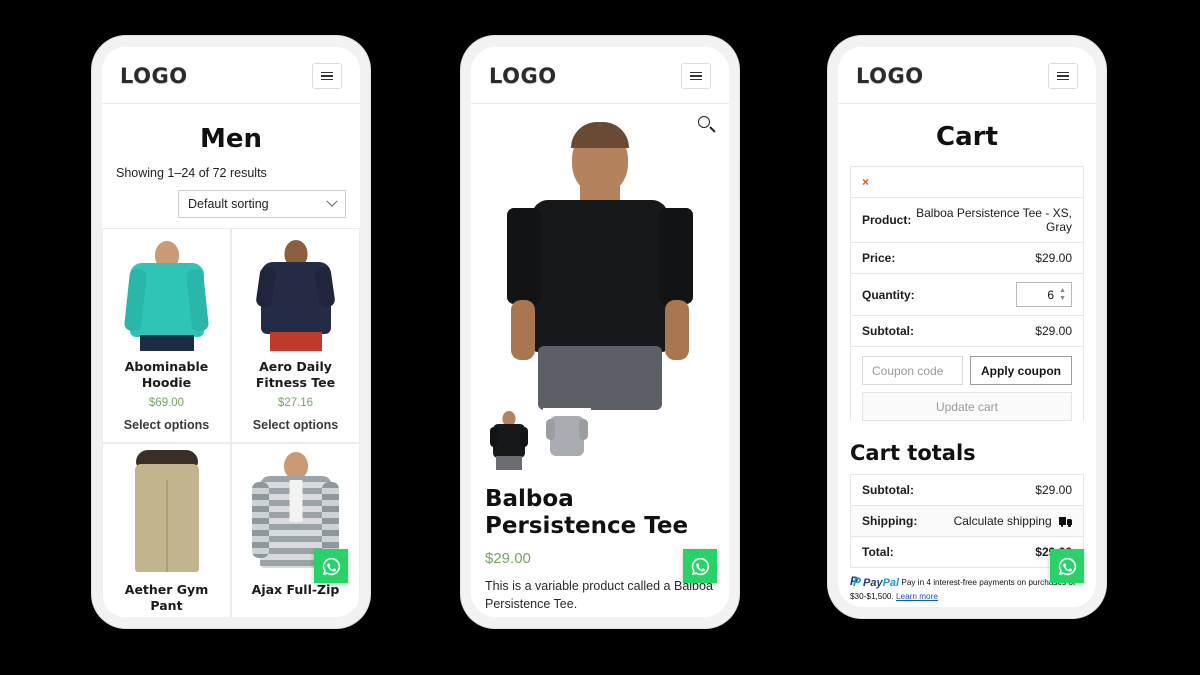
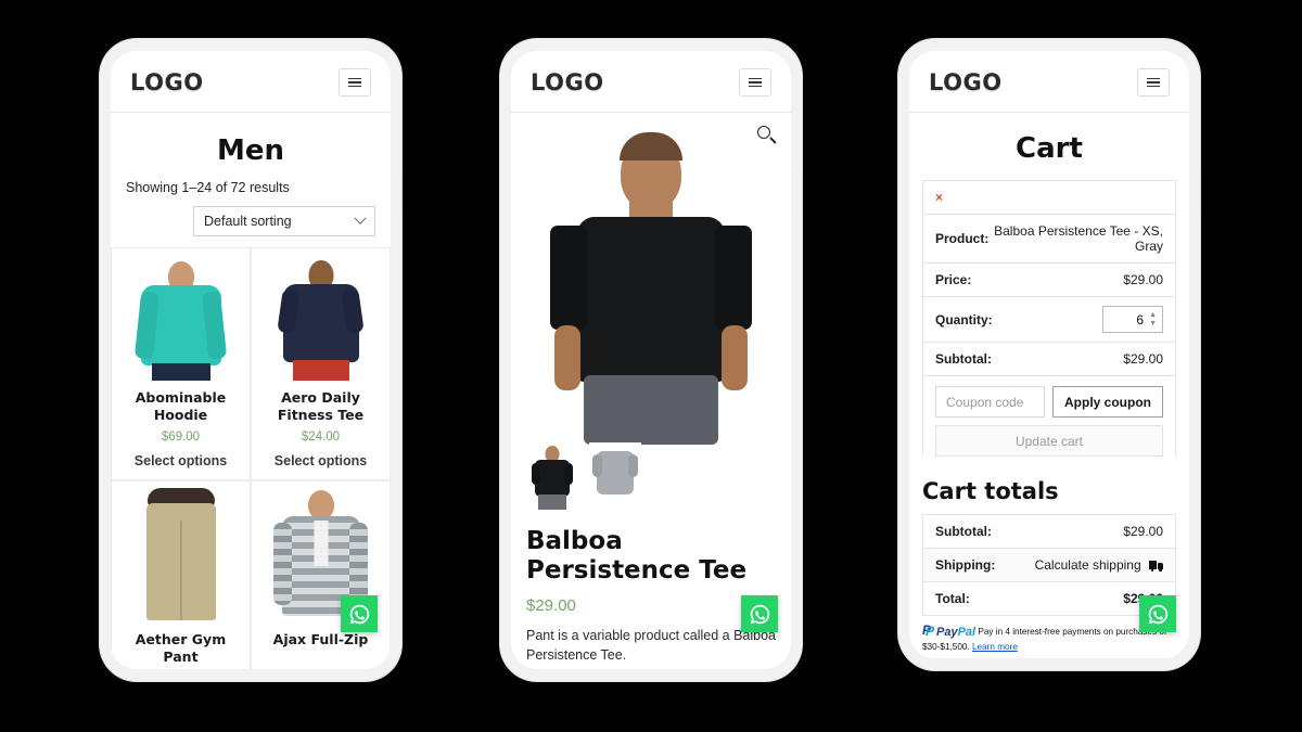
  LOGO
  Men
  Showing 1–24 of 72 results
  Default sorting
  Abominable Hoodie
  $69.00
  Select options
  Aero Daily Fitness Tee
- $27.16
+ $24.00
  Select options
  Aether Gym Pant
  Ajax Full-Zip
  LOGO
  Balboa Persistence Tee
  $29.00
- This is a variable product called a Balboa Persistence Tee.
+ Pant is a variable product called a Balboa Persistence Tee.
  LOGO
  Cart
  ×
  Product:
  Balboa Persistence Tee - XS, Gray
  Price:
  $29.00
  Quantity:
  6
  Subtotal:
  $29.00
  Coupon code
  Apply coupon
  Update cart
  Cart totals
  Subtotal:
  $29.00
  Shipping:
  Calculate shipping
  Total:
  P
  PayPal Pay in 4 interest-free payments on purch $30-$1,500. Learn more
